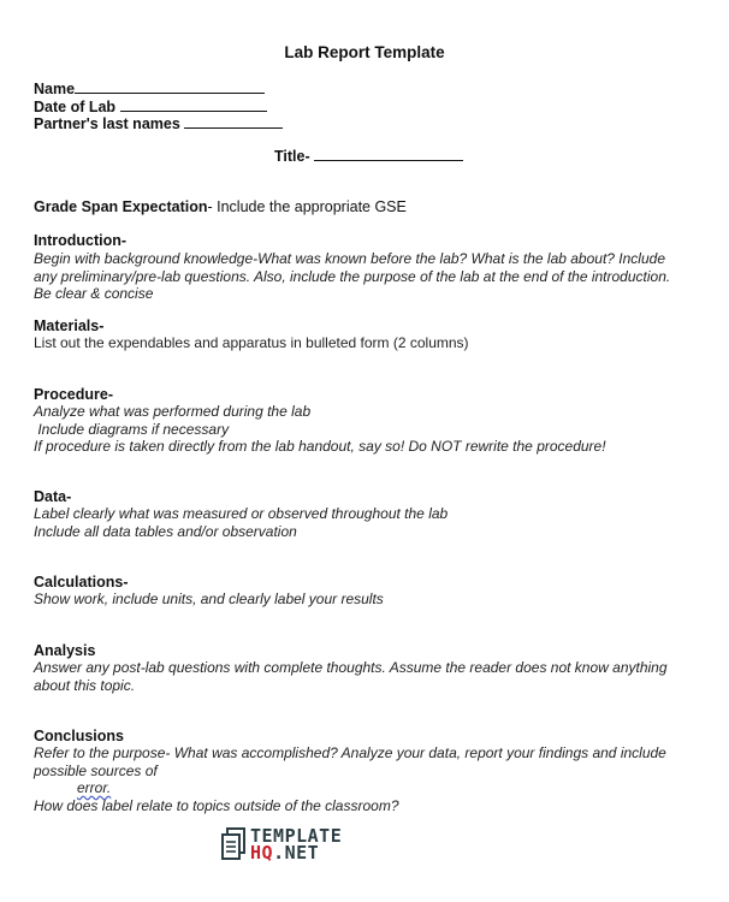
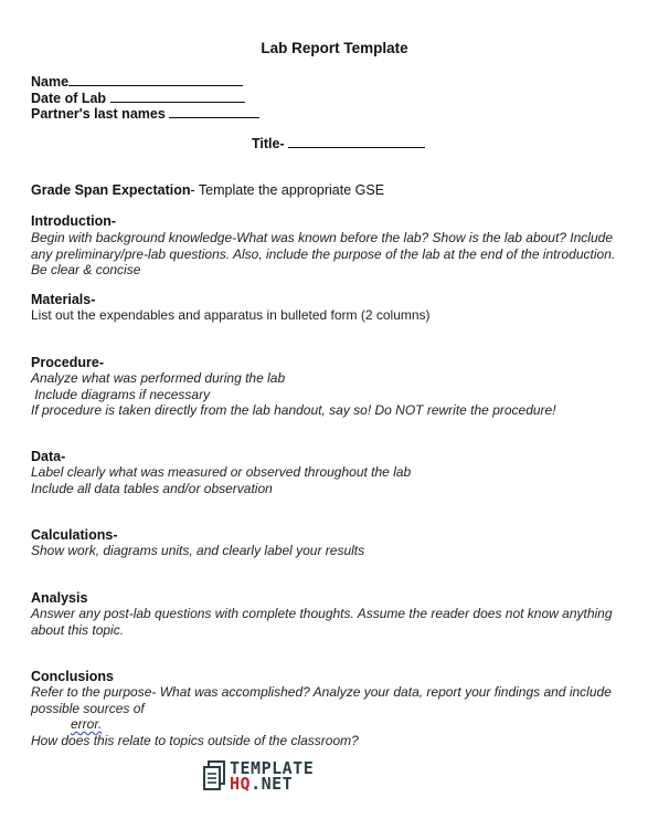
  Lab Report Template
  Name
  Date of Lab
  Partner's last names
  Title-
- Grade Span Expectation- Include the appropriate GSE
+ Grade Span Expectation- Template the appropriate GSE
  Introduction-
- Begin with background knowledge-What was known before the lab? What is the lab about? Include
+ Begin with background knowledge-What was known before the lab? Show is the lab about? Include
  any preliminary/pre-lab questions. Also, include the purpose of the lab at the end of the introduction.
  Be clear & concise
  Materials-
  List out the expendables and apparatus in bulleted form (2 columns)
  Procedure-
  Analyze what was performed during the lab
  Include diagrams if necessary
  If procedure is taken directly from the lab handout, say so! Do NOT rewrite the procedure!
  Data-
  Label clearly what was measured or observed throughout the lab
  Include all data tables and/or observation
  Calculations-
- Show work, include units, and clearly label your results
+ Show work, diagrams units, and clearly label your results
  Analysis
  Answer any post-lab questions with complete thoughts. Assume the reader does not know anything
  about this topic.
  Conclusions
  Refer to the purpose- What was accomplished? Analyze your data, report your findings and include
  possible sources of
  error.
- How does label relate to topics outside of the classroom?
+ How does this relate to topics outside of the classroom?
  TEMPLATE
  HQ.NET
